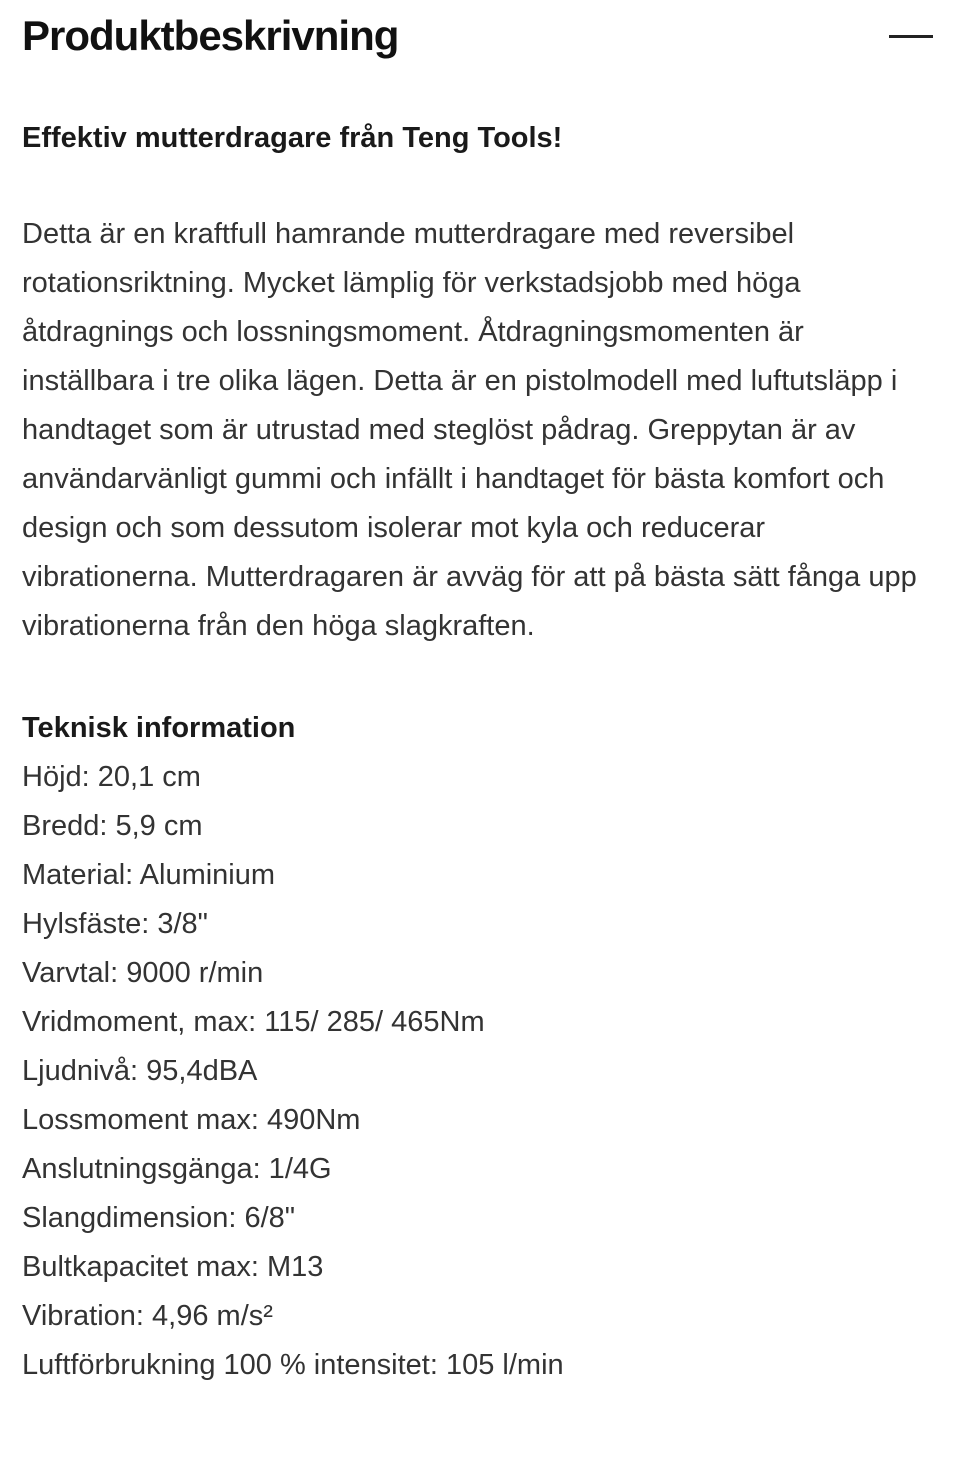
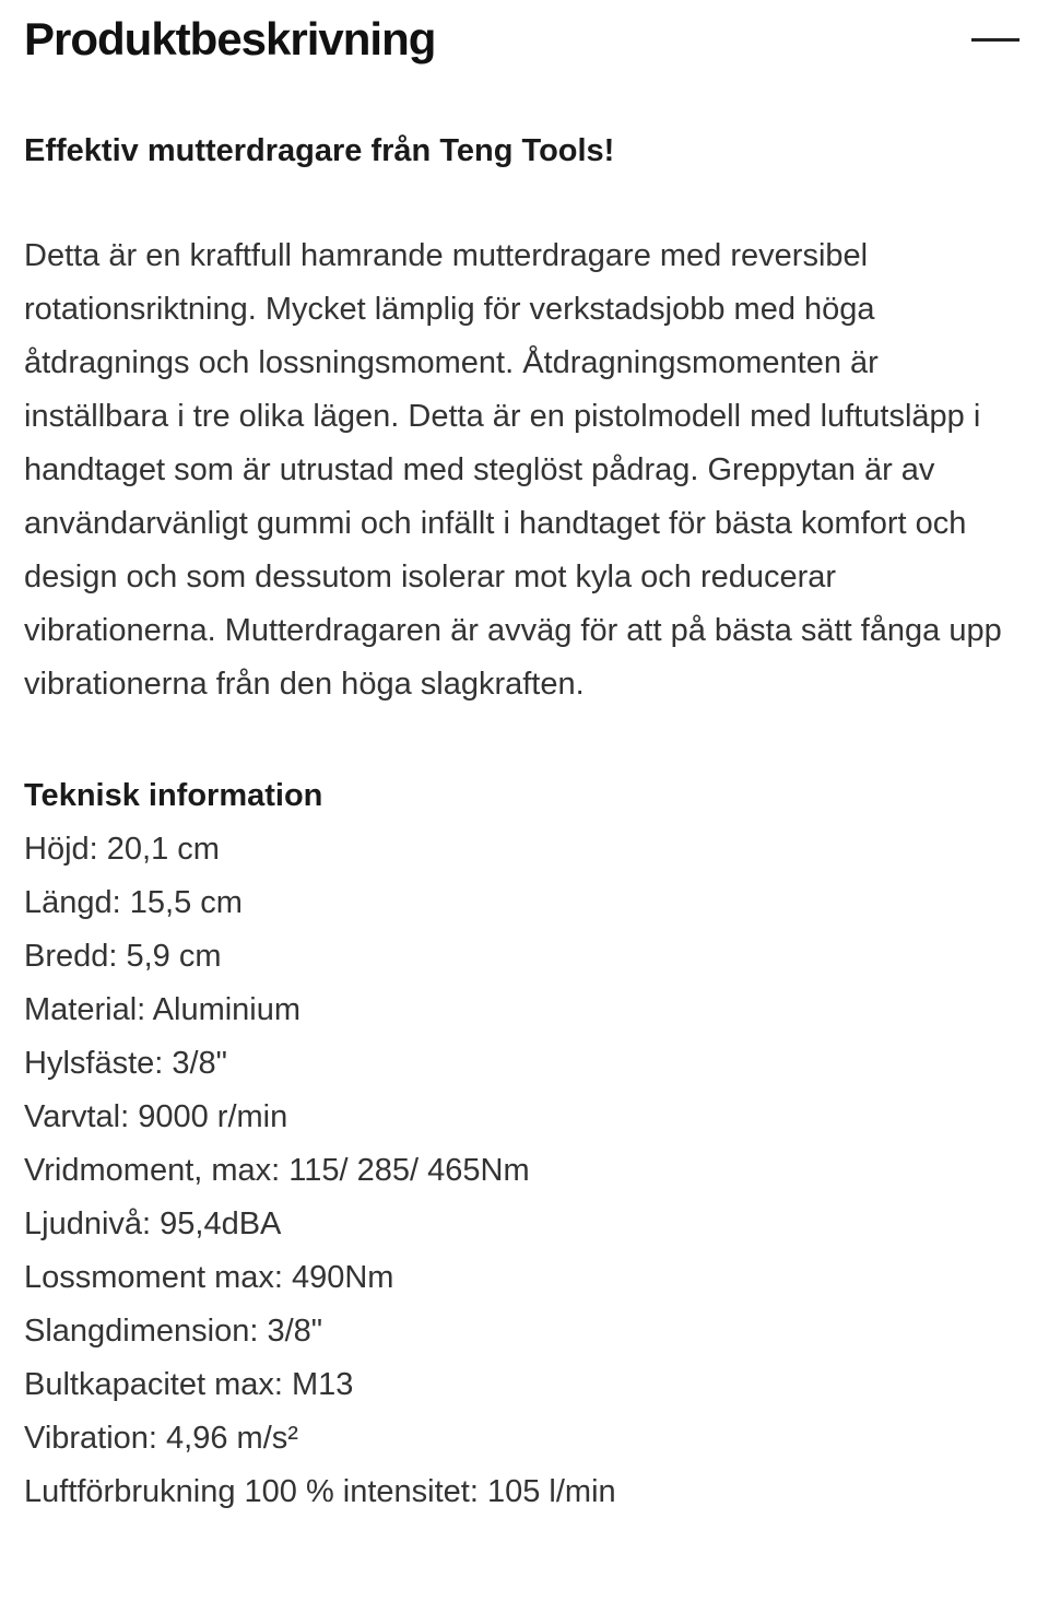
  Produktbeskrivning
  Effektiv mutterdragare från Teng Tools!
  Detta är en kraftfull hamrande mutterdragare med reversibel rotationsriktning. Mycket lämplig för verkstadsjobb med höga åtdragnings och lossningsmoment. Åtdragningsmomenten är inställbara i tre olika lägen. Detta är en pistolmodell med luftutsläpp i handtaget som är utrustad med steglöst pådrag. Greppytan är av användarvänligt gummi och infällt i handtaget för bästa komfort och design och som dessutom isolerar mot kyla och reducerar vibrationerna. Mutterdragaren är avväg för att på bästa sätt fånga upp vibrationerna från den höga slagkraften.
  Teknisk information
  Höjd: 20,1 cm
+ Längd: 15,5 cm
  Bredd: 5,9 cm
  Material: Aluminium
  Hylsfäste: 3/8"
  Varvtal: 9000 r/min
  Vridmoment, max: 115/ 285/ 465Nm
  Ljudnivå: 95,4dBA
  Lossmoment max: 490Nm
- Anslutningsgänga: 1/4G
- Slangdimension: 6/8"
+ Slangdimension: 3/8"
  Bultkapacitet max: M13
  Vibration: 4,96 m/s²
  Luftförbrukning 100 % intensitet: 105 l/min
